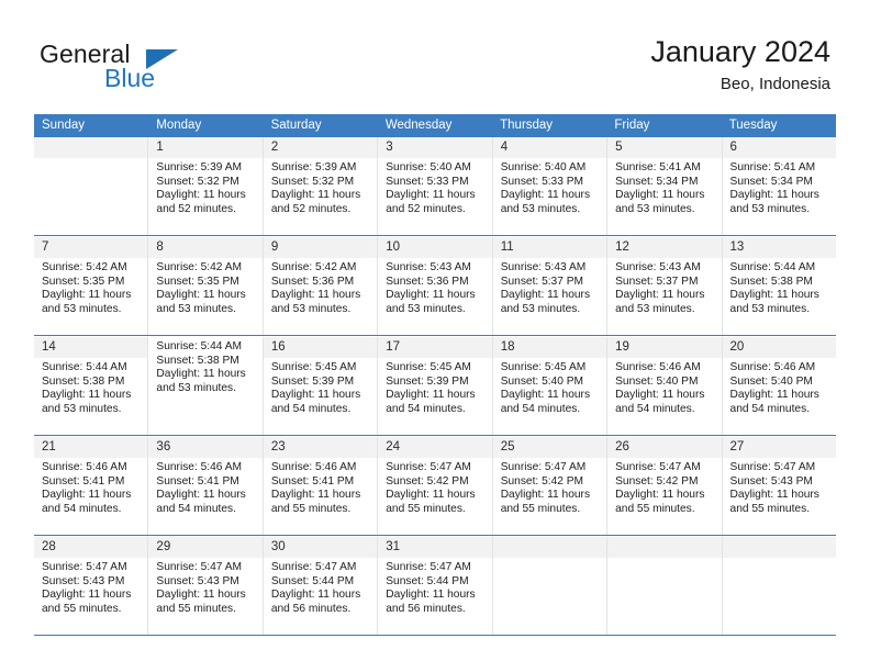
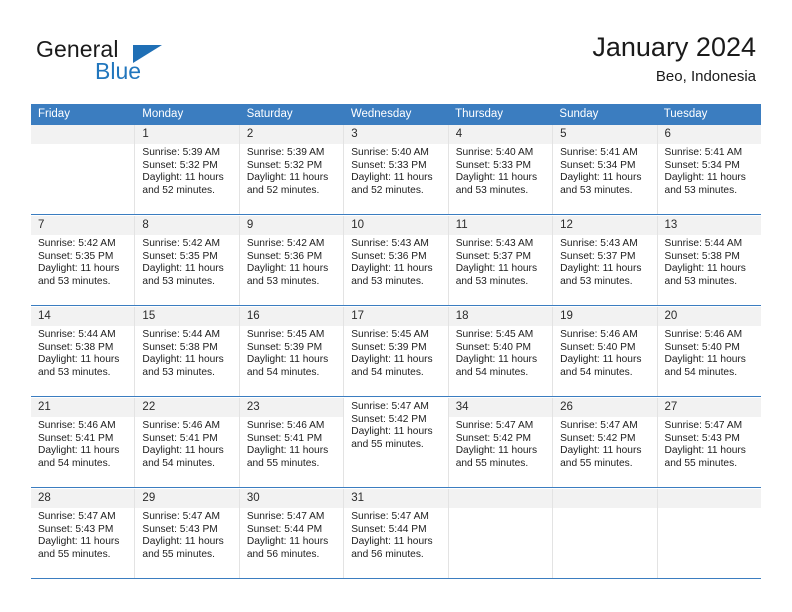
  General
  Blue
  January 2024
  Beo, Indonesia
- Sunday
+ Friday
  Monday
  Saturday
  Wednesday
  Thursday
- Friday
+ Sunday
  Tuesday
  1
  Sunrise: 5:39 AM
  Sunset: 5:32 PM
  Daylight: 11 hours
  and 52 minutes.
  2
  Sunrise: 5:39 AM
  Sunset: 5:32 PM
  Daylight: 11 hours
  and 52 minutes.
  3
  Sunrise: 5:40 AM
  Sunset: 5:33 PM
  Daylight: 11 hours
  and 52 minutes.
  4
  Sunrise: 5:40 AM
  Sunset: 5:33 PM
  Daylight: 11 hours
  and 53 minutes.
  5
  Sunrise: 5:41 AM
  Sunset: 5:34 PM
  Daylight: 11 hours
  and 53 minutes.
  6
  Sunrise: 5:41 AM
  Sunset: 5:34 PM
  Daylight: 11 hours
  and 53 minutes.
  7
  Sunrise: 5:42 AM
  Sunset: 5:35 PM
  Daylight: 11 hours
  and 53 minutes.
  8
  Sunrise: 5:42 AM
  Sunset: 5:35 PM
  Daylight: 11 hours
  and 53 minutes.
  9
  Sunrise: 5:42 AM
  Sunset: 5:36 PM
  Daylight: 11 hours
  and 53 minutes.
  10
  Sunrise: 5:43 AM
  Sunset: 5:36 PM
  Daylight: 11 hours
  and 53 minutes.
  11
  Sunrise: 5:43 AM
  Sunset: 5:37 PM
  Daylight: 11 hours
  and 53 minutes.
  12
  Sunrise: 5:43 AM
  Sunset: 5:37 PM
  Daylight: 11 hours
  and 53 minutes.
  13
  Sunrise: 5:44 AM
  Sunset: 5:38 PM
  Daylight: 11 hours
  and 53 minutes.
  14
  Sunrise: 5:44 AM
  Sunset: 5:38 PM
  Daylight: 11 hours
  and 53 minutes.
+ 15
  Sunrise: 5:44 AM
  Sunset: 5:38 PM
  Daylight: 11 hours
  and 53 minutes.
  16
  Sunrise: 5:45 AM
  Sunset: 5:39 PM
  Daylight: 11 hours
  and 54 minutes.
  17
  Sunrise: 5:45 AM
  Sunset: 5:39 PM
  Daylight: 11 hours
  and 54 minutes.
  18
  Sunrise: 5:45 AM
  Sunset: 5:40 PM
  Daylight: 11 hours
  and 54 minutes.
  19
  Sunrise: 5:46 AM
  Sunset: 5:40 PM
  Daylight: 11 hours
  and 54 minutes.
  20
  Sunrise: 5:46 AM
  Sunset: 5:40 PM
  Daylight: 11 hours
  and 54 minutes.
  21
  Sunrise: 5:46 AM
  Sunset: 5:41 PM
  Daylight: 11 hours
  and 54 minutes.
- 36
+ 22
  Sunrise: 5:46 AM
  Sunset: 5:41 PM
  Daylight: 11 hours
  and 54 minutes.
  23
  Sunrise: 5:46 AM
  Sunset: 5:41 PM
  Daylight: 11 hours
  and 55 minutes.
- 24
  Sunrise: 5:47 AM
  Sunset: 5:42 PM
  Daylight: 11 hours
  and 55 minutes.
- 25
+ 34
  Sunrise: 5:47 AM
  Sunset: 5:42 PM
  Daylight: 11 hours
  and 55 minutes.
  26
  Sunrise: 5:47 AM
  Sunset: 5:42 PM
  Daylight: 11 hours
  and 55 minutes.
  27
  Sunrise: 5:47 AM
  Sunset: 5:43 PM
  Daylight: 11 hours
  and 55 minutes.
  28
  Sunrise: 5:47 AM
  Sunset: 5:43 PM
  Daylight: 11 hours
  and 55 minutes.
  29
  Sunrise: 5:47 AM
  Sunset: 5:43 PM
  Daylight: 11 hours
  and 55 minutes.
  30
  Sunrise: 5:47 AM
  Sunset: 5:44 PM
  Daylight: 11 hours
  and 56 minutes.
  31
  Sunrise: 5:47 AM
  Sunset: 5:44 PM
  Daylight: 11 hours
  and 56 minutes.
